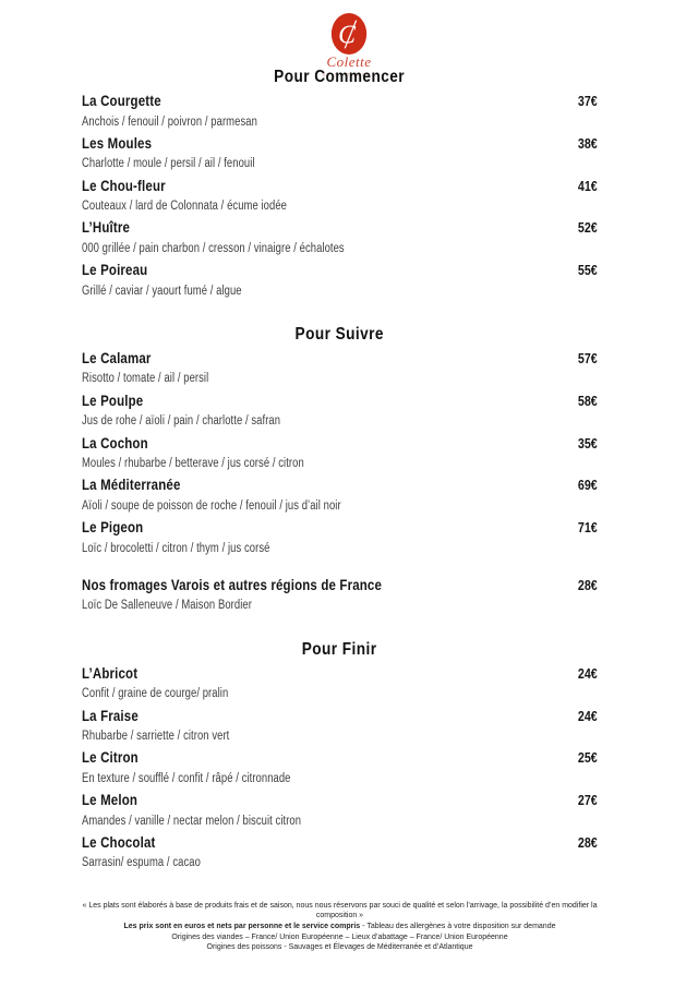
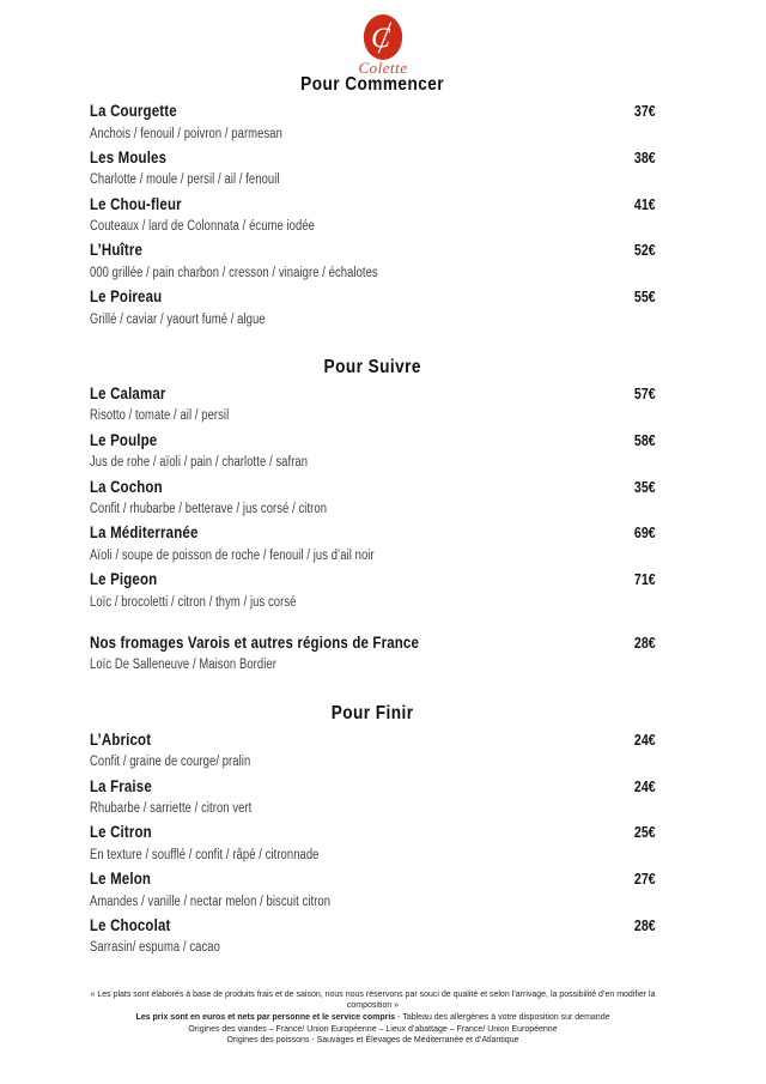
  C
  Colette
  Pour Commencer
  La Courgette
  37€
  Anchois / fenouil / poivron / parmesan
  Les Moules
  38€
  Charlotte / moule / persil / ail / fenouil
  Le Chou-fleur
  41€
  Couteaux / lard de Colonnata / écume iodée
  L’Huître
  52€
  000 grillée / pain charbon / cresson / vinaigre / échalotes
  Le Poireau
  55€
  Grillé / caviar / yaourt fumé / algue
  Pour Suivre
  Le Calamar
  57€
  Risotto / tomate / ail / persil
  Le Poulpe
  58€
  Jus de rohe / aïoli / pain / charlotte / safran
  La Cochon
  35€
- Moules / rhubarbe / betterave / jus corsé / citron
+ Confit / rhubarbe / betterave / jus corsé / citron
  La Méditerranée
  69€
  Aïoli / soupe de poisson de roche / fenouil / jus d’ail noir
  Le Pigeon
  71€
  Loïc / brocoletti / citron / thym / jus corsé
  Nos fromages Varois et autres régions de France
  28€
  Loïc De Salleneuve / Maison Bordier
  Pour Finir
  L’Abricot
  24€
  Confit / graine de courge/ pralin
  La Fraise
  24€
  Rhubarbe / sarriette / citron vert
  Le Citron
  25€
  En texture / soufflé / confit / râpé / citronnade
  Le Melon
  27€
  Amandes / vanille / nectar melon / biscuit citron
  Le Chocolat
  28€
  Sarrasin/ espuma / cacao
